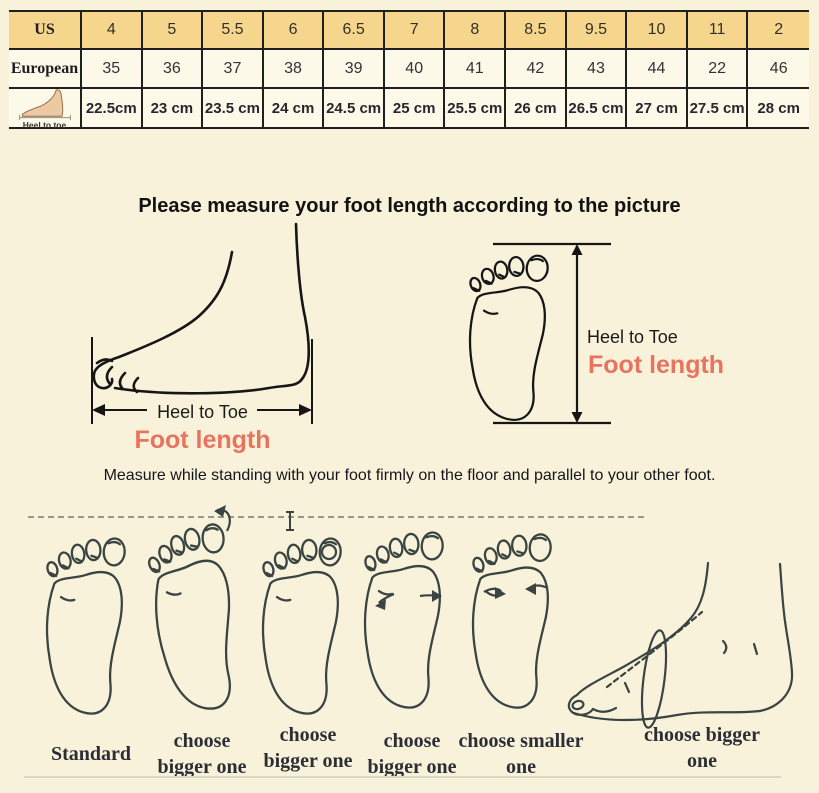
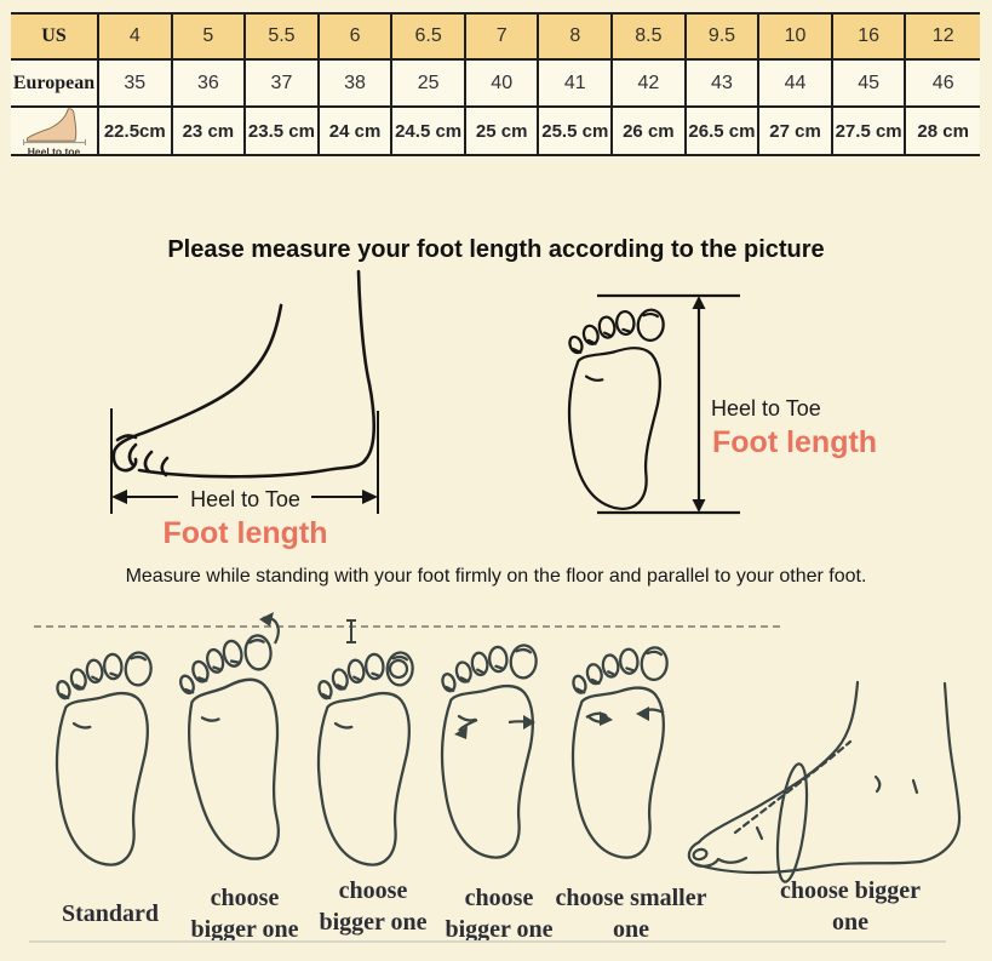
  US
  4
  5
  5.5
  6
  6.5
  7
  8
  8.5
  9.5
  10
- 11
+ 16
- 2
+ 12
  European
  35
  36
  37
  38
- 39
+ 25
  40
  41
  42
  43
  44
- 22
+ 45
  46
  Heel to toe
  22.5cm
  23 cm
  23.5 cm
  24 cm
  24.5 cm
  25 cm
  25.5 cm
  26 cm
  26.5 cm
  27 cm
  27.5 cm
  28 cm
  Please measure your foot length according to the picture
  Heel to Toe
  Foot length
  Heel to Toe
  Foot length
  Measure while standing with your foot firmly on the floor and parallel to your other foot.
  Standard
  choose bigger one
  choose bigger one
  choose bigger one
  choose smaller one
  choose bigger one
